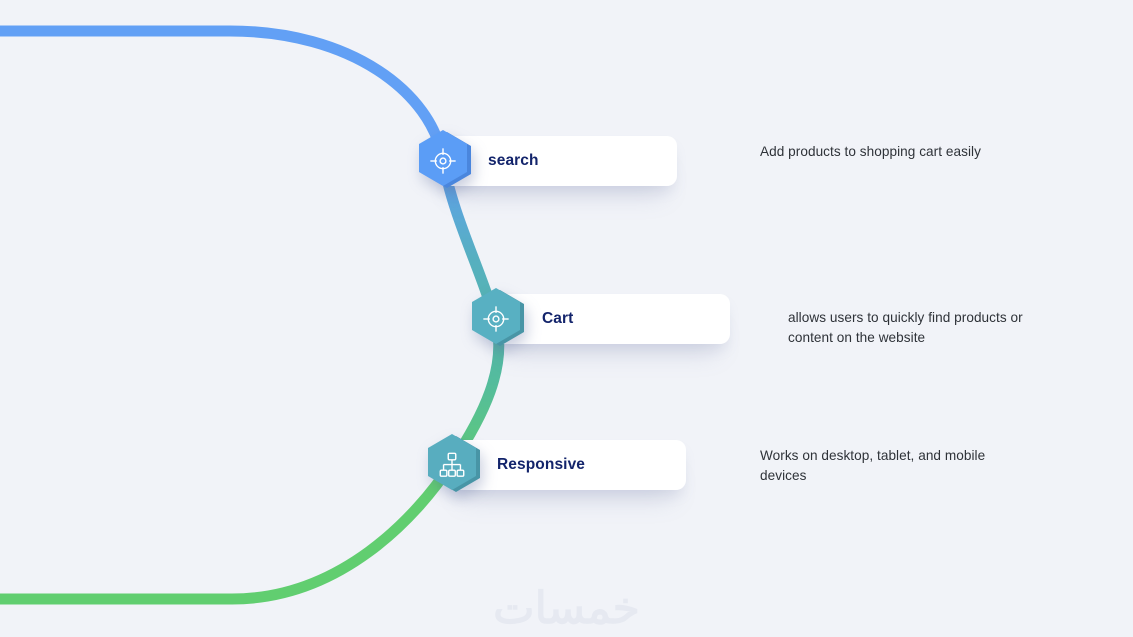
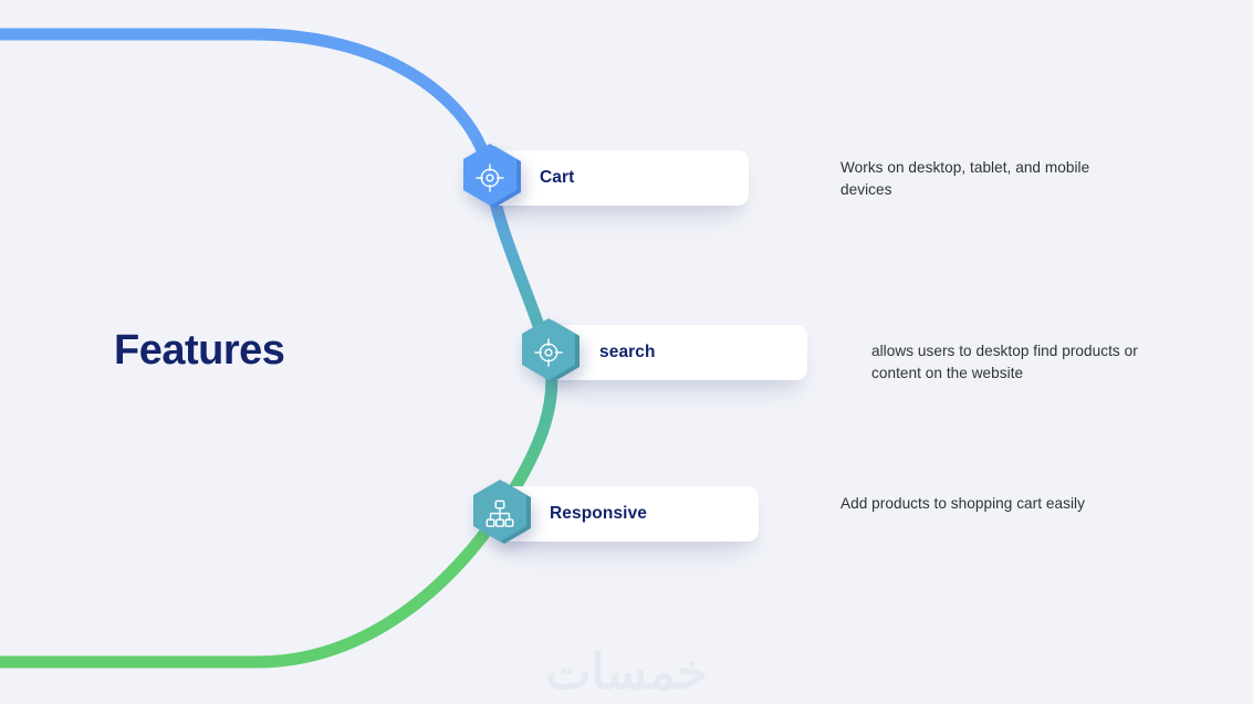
+ Features
- search
+ Cart
- Add products to shopping cart easily
+ Works on desktop, tablet, and mobile devices
- Cart
+ search
- allows users to quickly find products or content on the website
+ allows users to desktop find products or content on the website
  Responsive
- Works on desktop, tablet, and mobile devices
+ Add products to shopping cart easily
